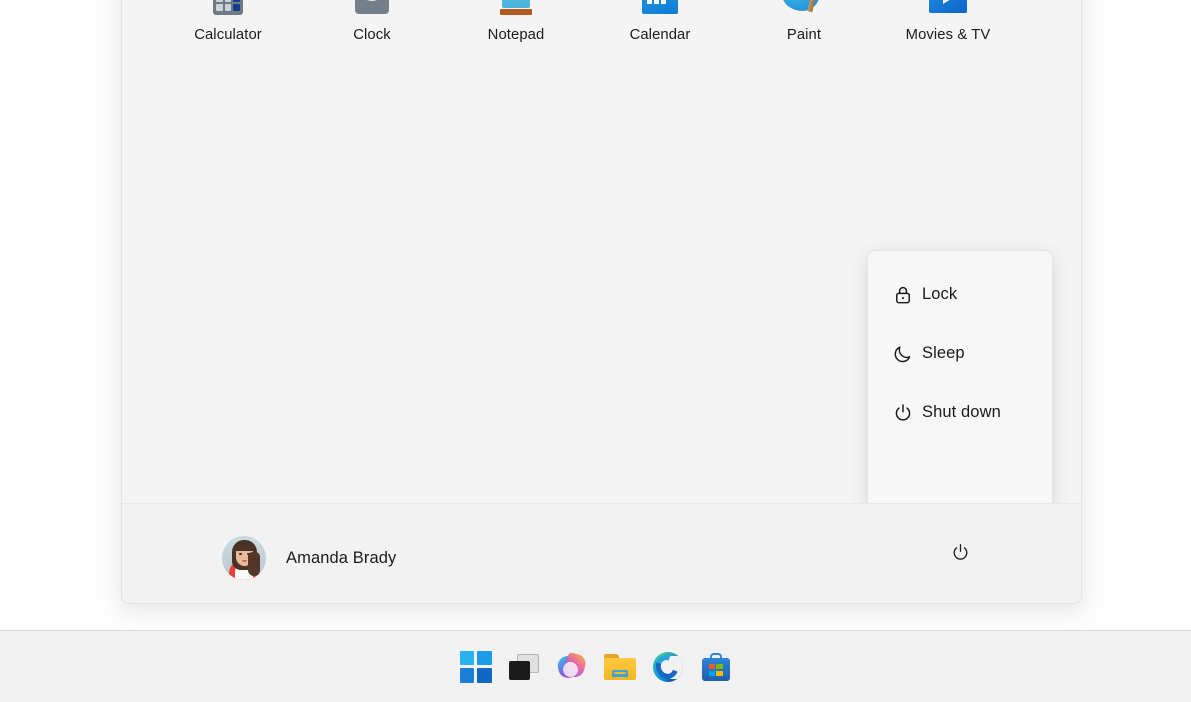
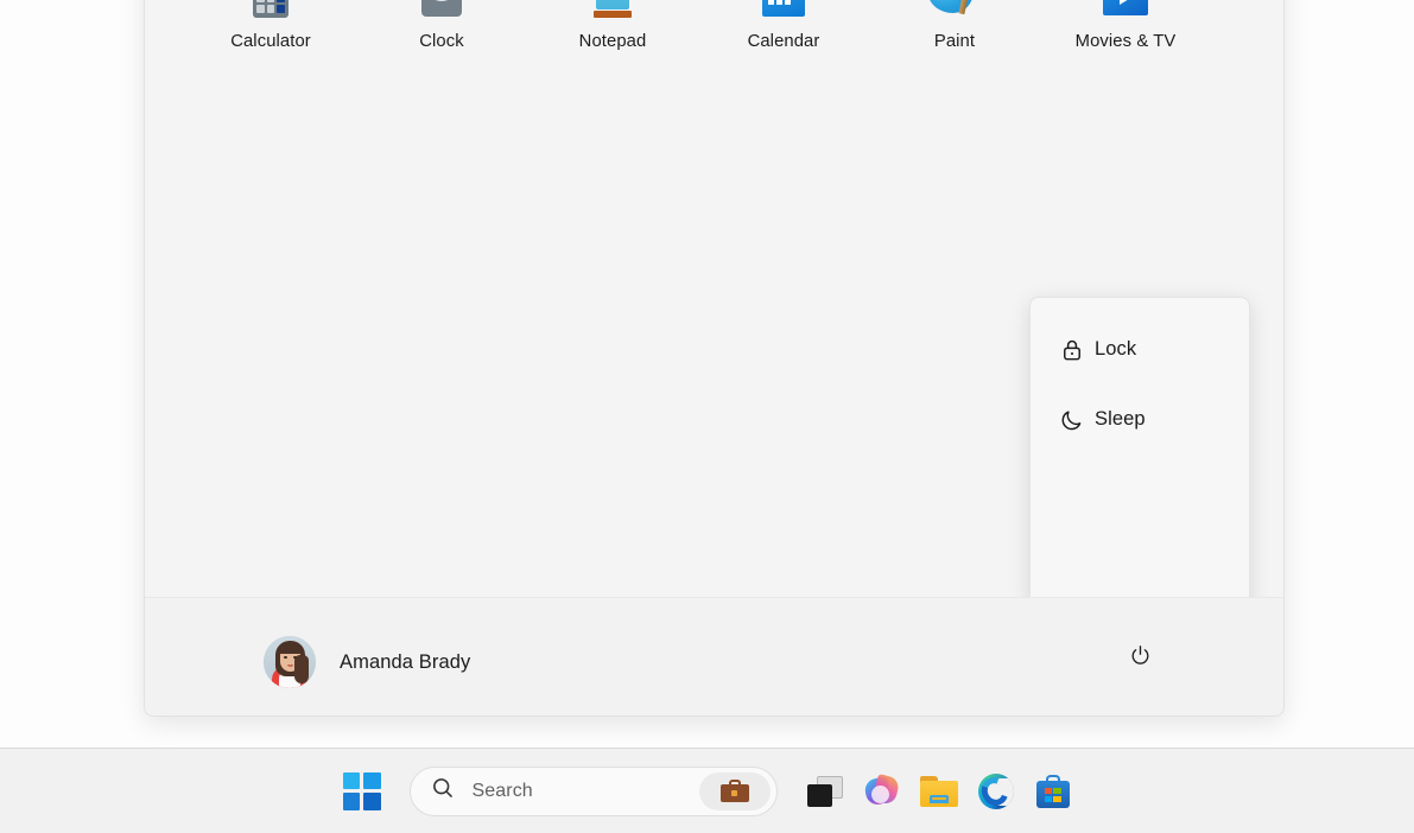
  Calculator
  Clock
  Notepad
  Calendar
  Paint
  Movies & TV
  Lock
  Sleep
- Shut down
  Amanda Brady
+ Search
